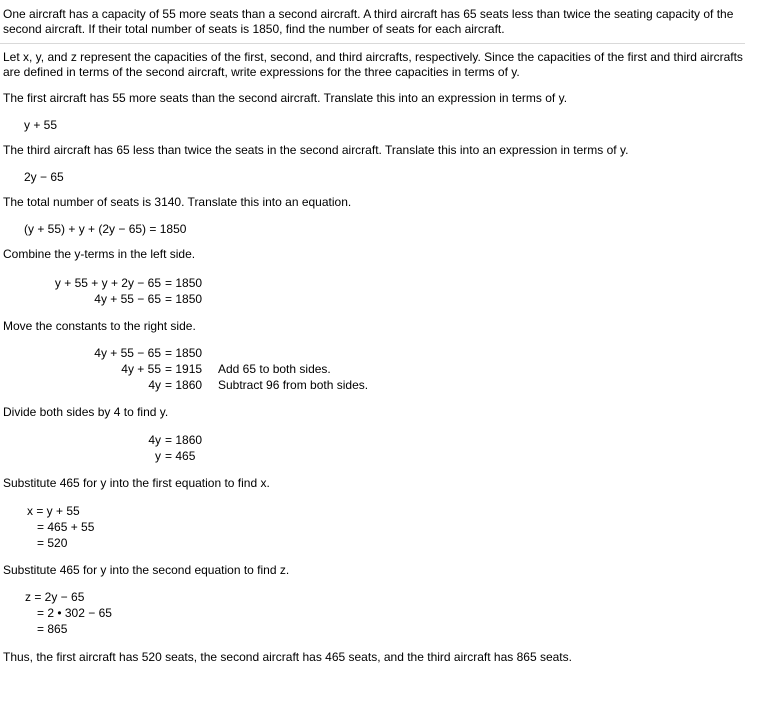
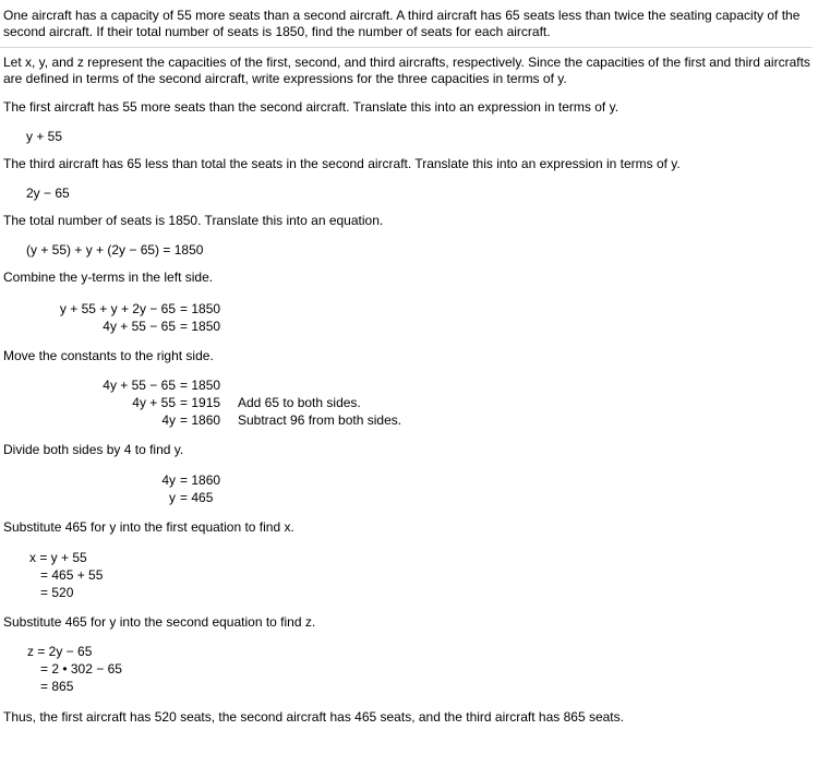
  One aircraft has a capacity of 55 more seats than a second aircraft. A third aircraft has 65 seats less than twice the seating capacity of the second aircraft. If their total number of seats is 1850, find the number of seats for each aircraft.
  Let x, y, and z represent the capacities of the first, second, and third aircrafts, respectively. Since the capacities of the first and third aircrafts are defined in terms of the second aircraft, write expressions for the three capacities in terms of y.
  The first aircraft has 55 more seats than the second aircraft. Translate this into an expression in terms of y.
  y + 55
- The third aircraft has 65 less than twice the seats in the second aircraft. Translate this into an expression in terms of y.
+ The third aircraft has 65 less than total the seats in the second aircraft. Translate this into an expression in terms of y.
  2y − 65
- The total number of seats is 3140. Translate this into an equation.
+ The total number of seats is 1850. Translate this into an equation.
  (y + 55) + y + (2y − 65) = 1850
  Combine the y-terms in the left side.
  y + 55 + y + 2y − 65
  = 1850
  4y + 55 − 65
  = 1850
  Move the constants to the right side.
  4y + 55 − 65
  = 1850
  4y + 55
  = 1915
  Add 65 to both sides.
  4y
  = 1860
  Subtract 96 from both sides.
  Divide both sides by 4 to find y.
  4y
  = 1860
  y
  = 465
  Substitute 465 for y into the first equation to find x.
  x = y + 55
  = 465 + 55
  = 520
  Substitute 465 for y into the second equation to find z.
  z = 2y − 65
  = 2 • 302 − 65
  = 865
  Thus, the first aircraft has 520 seats, the second aircraft has 465 seats, and the third aircraft has 865 seats.
